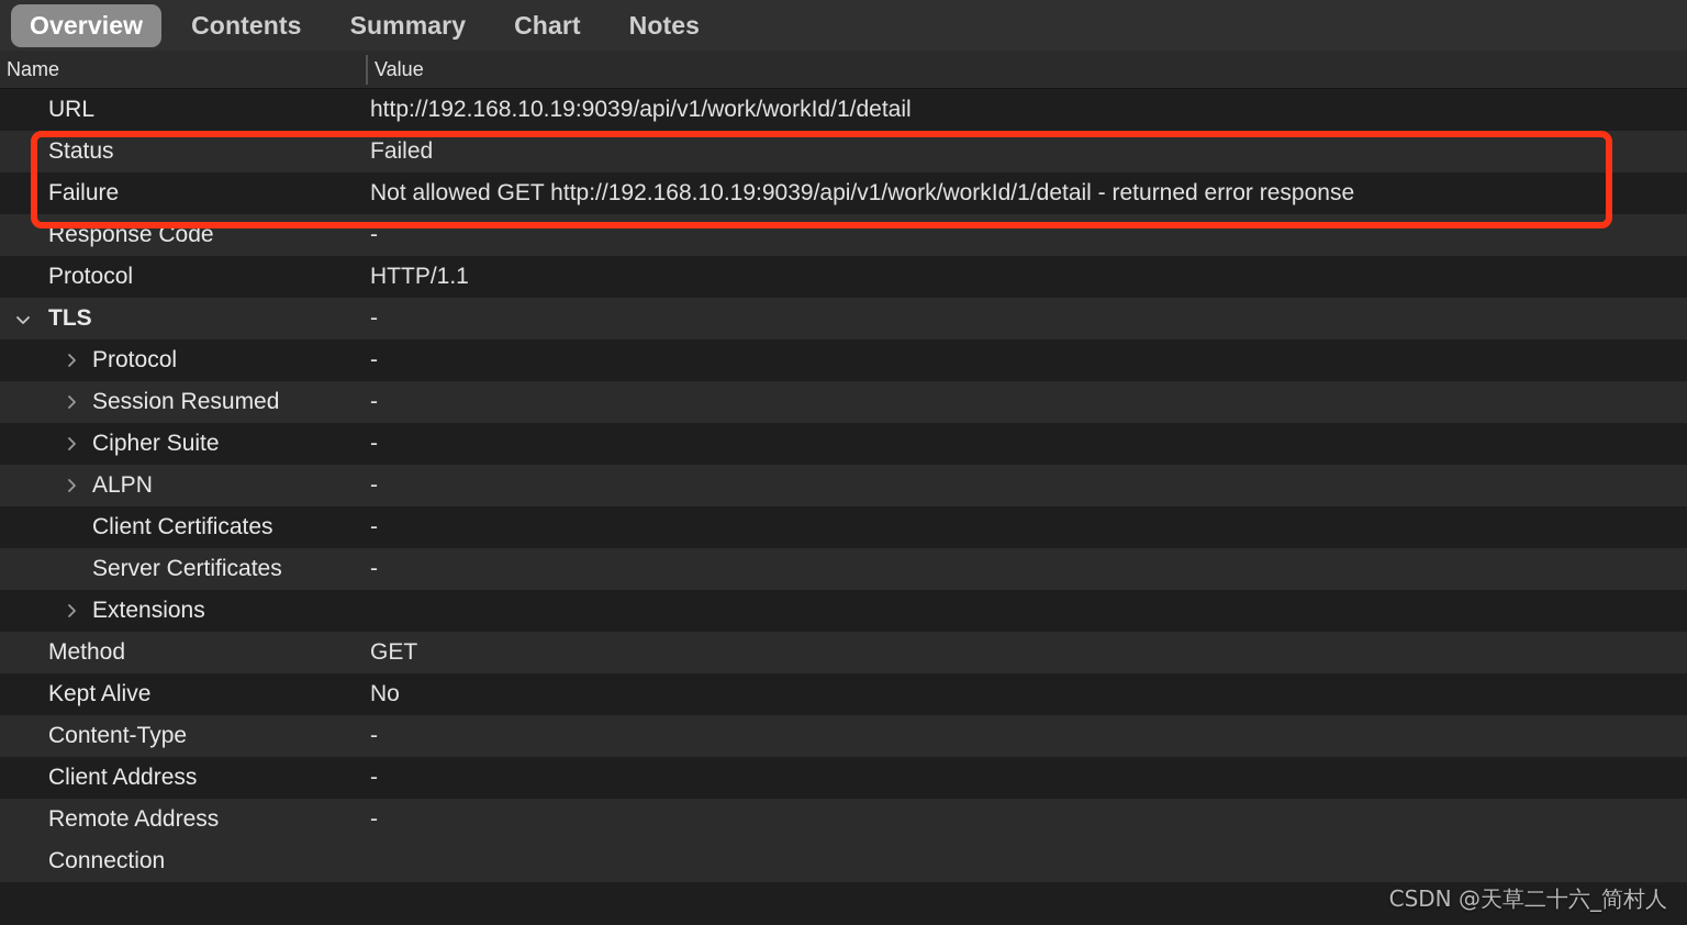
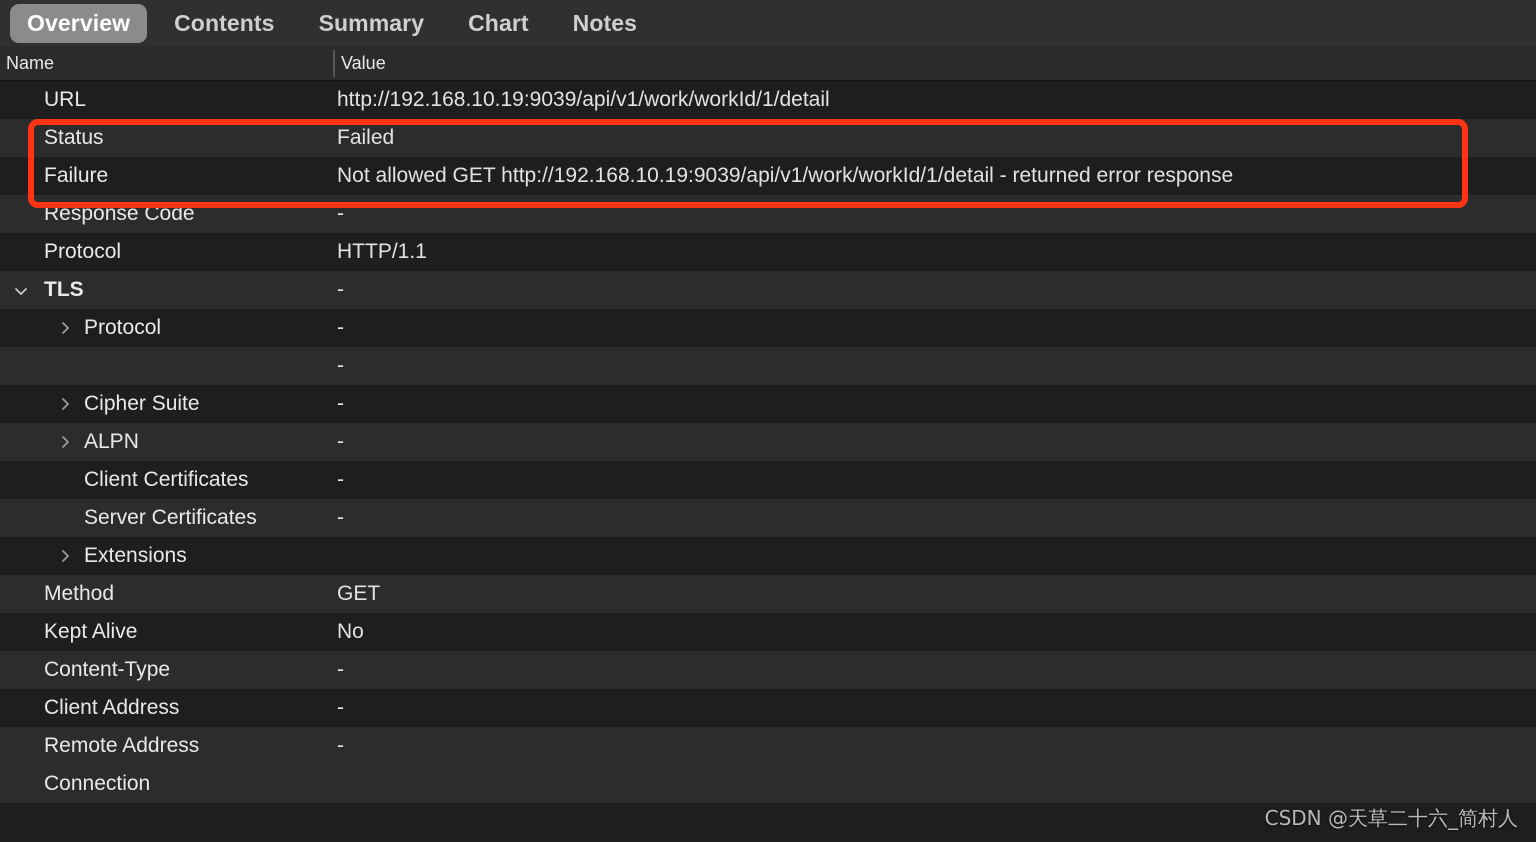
  Overview
  Contents
  Summary
  Chart
  Notes
  Name
  Value
  URL
  http://192.168.10.19:9039/api/v1/work/workId/1/detail
  Status
  Failed
  Failure
  Not allowed GET http://192.168.10.19:9039/api/v1/work/workId/1/detail - returned error response
  Response Code
  -
  Protocol
  HTTP/1.1
  TLS
  -
  Protocol
  -
- Session Resumed
  -
  Cipher Suite
  -
  ALPN
  -
  Client Certificates
  -
  Server Certificates
  -
  Extensions
  Method
  GET
  Kept Alive
  No
  Content-Type
  -
  Client Address
  -
  Remote Address
  -
  Connection
  CSDN @天草二十六_简村人
